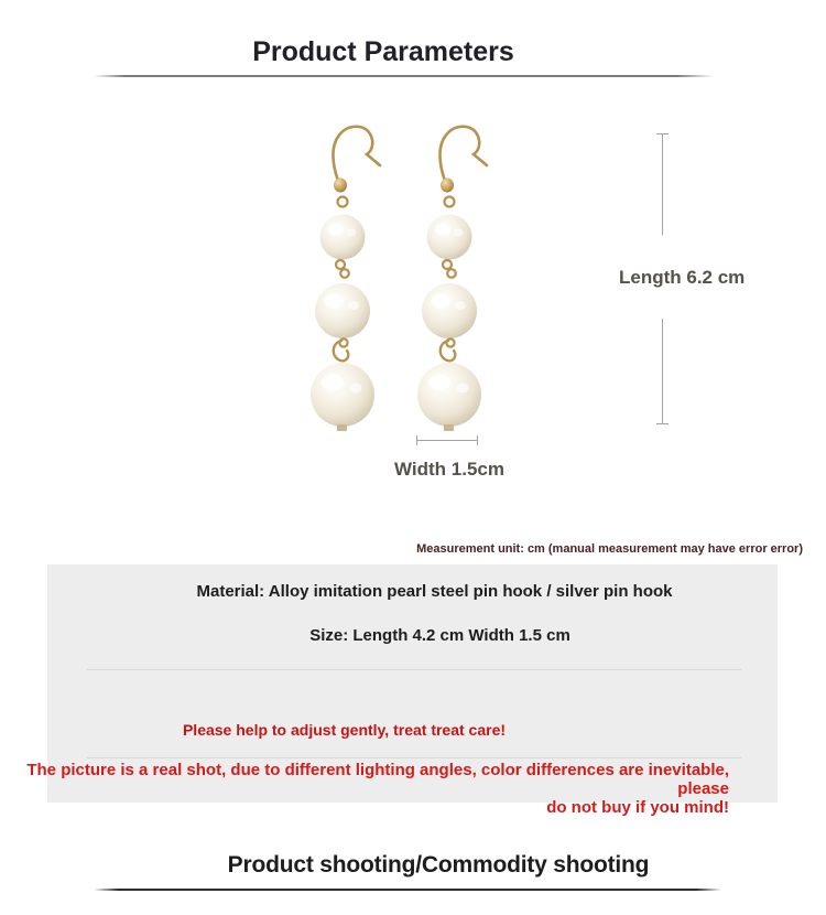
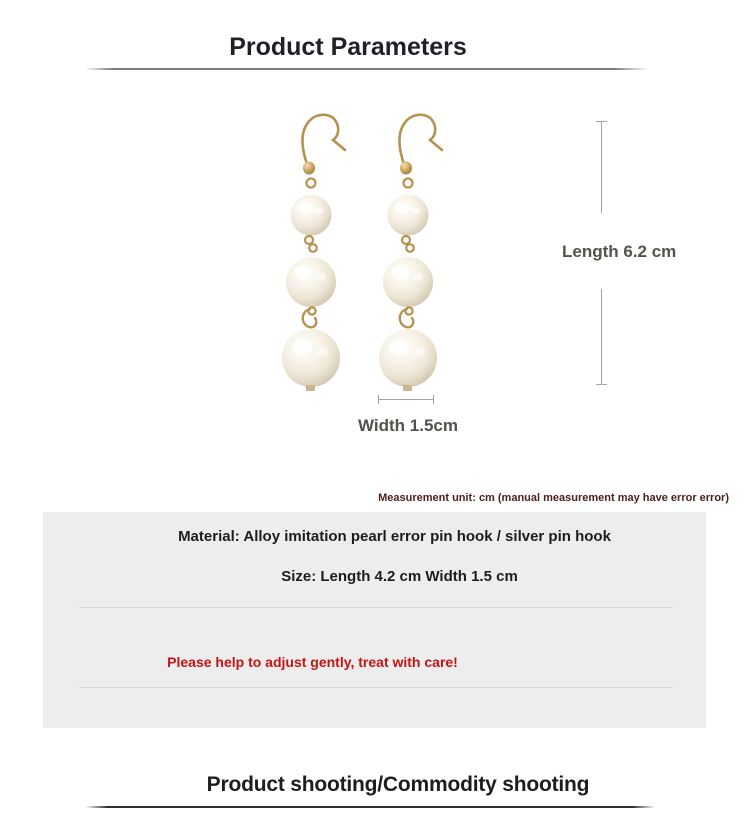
  Product Parameters
  Length 6.2 cm
  Width 1.5cm
  Measurement unit: cm (manual measurement may have error error)
- Material: Alloy imitation pearl steel pin hook / silver pin hook
+ Material: Alloy imitation pearl error pin hook / silver pin hook
  Size: Length 4.2 cm Width 1.5 cm
- Please help to adjust gently, treat treat care!
+ Please help to adjust gently, treat with care!
- The picture is a real shot, due to different lighting angles, color differences are inevitable, please
- do not buy if you mind!
  Product shooting/Commodity shooting
